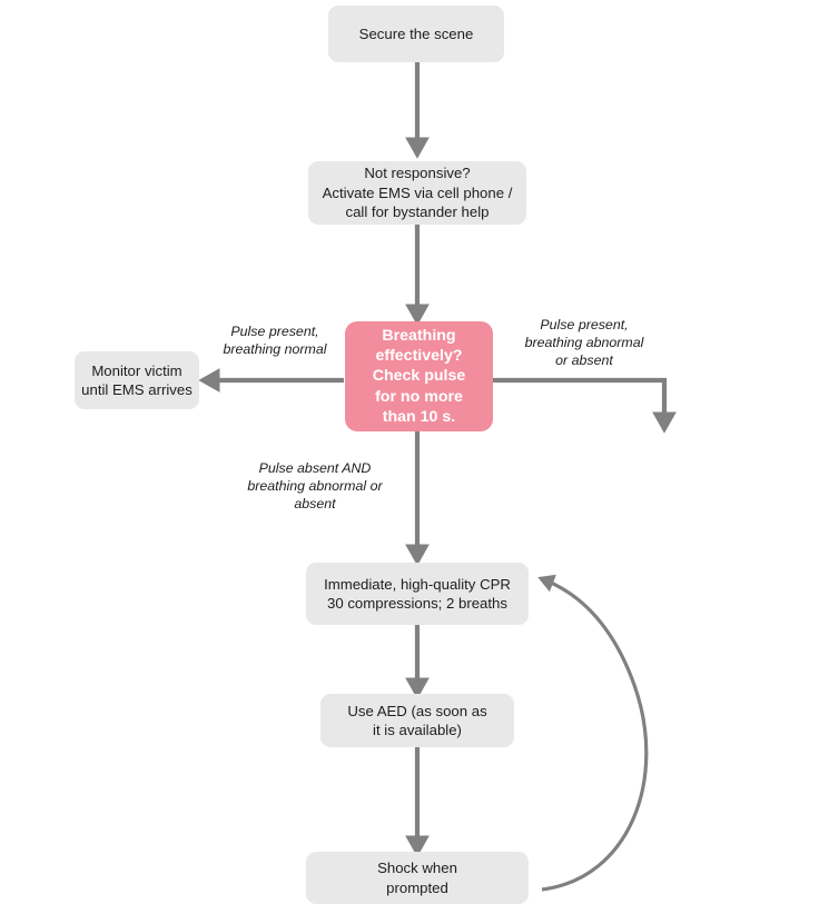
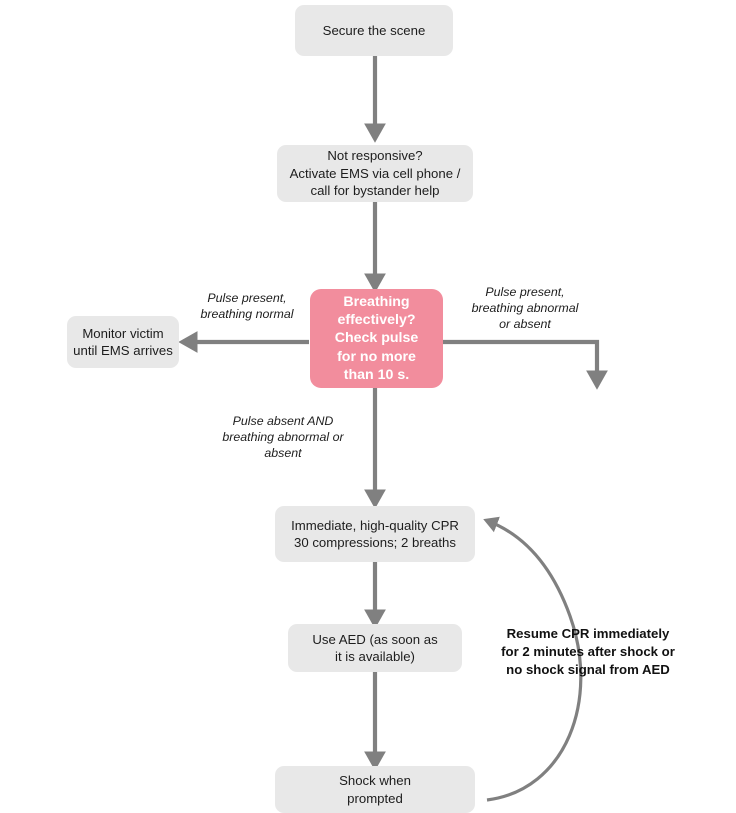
  Secure the scene
  Not responsive?
  Activate EMS via cell phone /
  call for bystander help
  Breathing
  effectively?
  Check pulse
  for no more
  than 10 s.
  Monitor victim
  until EMS arrives
  Immediate, high-quality CPR
  30 compressions; 2 breaths
  Use AED (as soon as
  it is available)
  Shock when
  prompted
  Pulse present,
  breathing normal
  Pulse present,
  breathing abnormal
  or absent
  Pulse absent AND
  breathing abnormal or
  absent
+ Resume CPR immediately
+ for 2 minutes after shock or
+ no shock signal from AED
